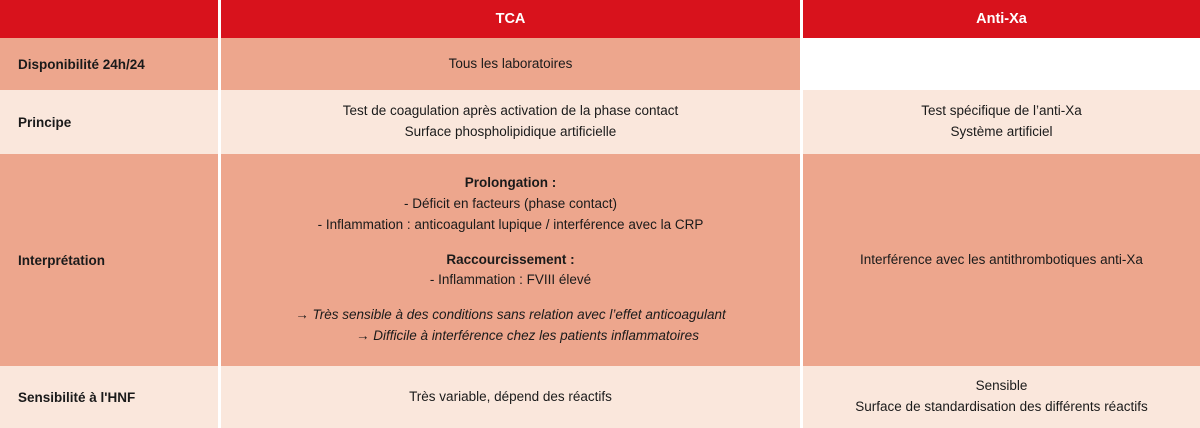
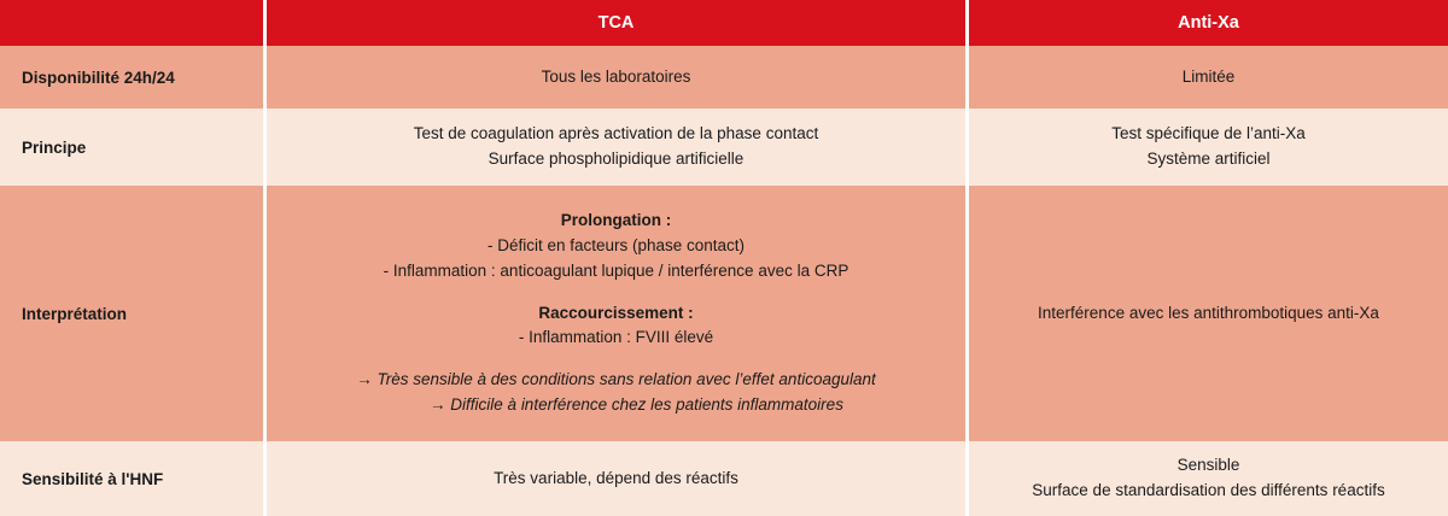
  TCA
  Anti-Xa
  Disponibilité 24h/24
  Tous les laboratoires
+ Limitée
  Principe
  Test de coagulation après activation de la phase contact
  Surface phospholipidique artificielle
  Test spécifique de l’anti-Xa
  Système artificiel
  Interprétation
  Prolongation :
  - Déficit en facteurs (phase contact)
  - Inflammation : anticoagulant lupique / interférence avec la CRP
  Raccourcissement :
  - Inflammation : FVIII élevé
  → Très sensible à des conditions sans relation avec l’effet anticoagulant
  → Difficile à interférence chez les patients inflammatoires
  Interférence avec les antithrombotiques anti-Xa
  Sensibilité à l'HNF
  Très variable, dépend des réactifs
  Sensible
  Surface de standardisation des différents réactifs
